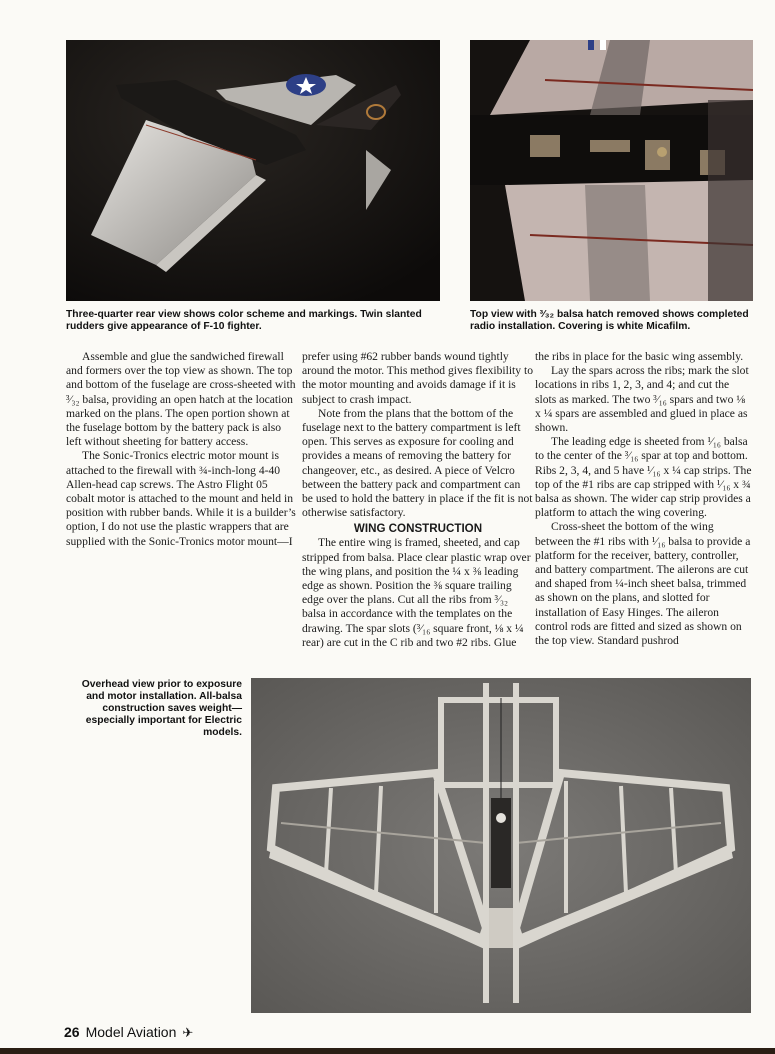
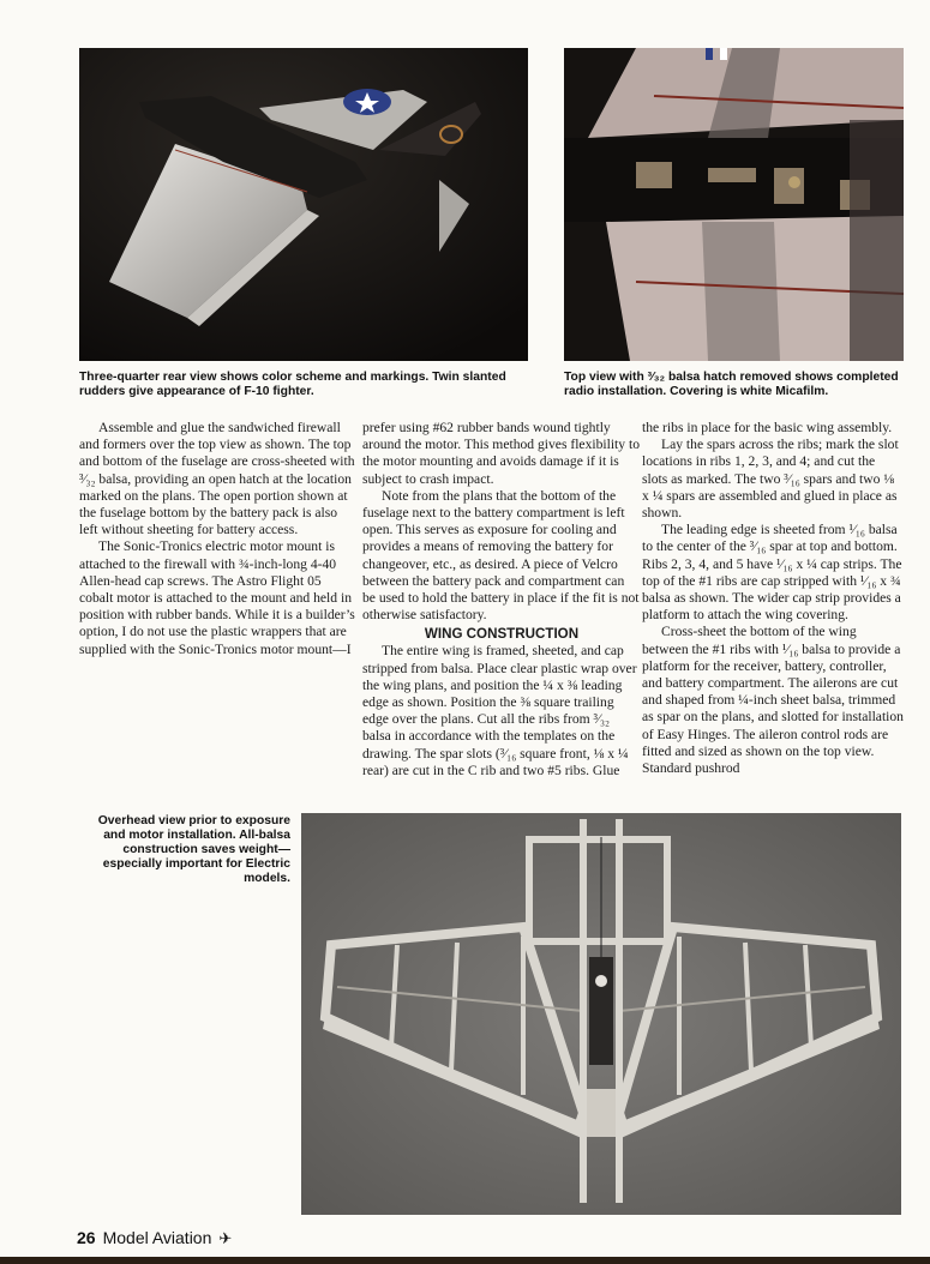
  Three-quarter rear view shows color scheme and markings. Twin slanted rudders give appearance of F-10 fighter.
  Top view with ³⁄₃₂ balsa hatch removed shows completed radio installation. Covering is white Micafilm.
  Assemble and glue the sandwiched firewall and formers over the top view as shown. The top and bottom of the fuselage are cross-sheeted with ³⁄₃₂ balsa, providing an open hatch at the location marked on the plans. The open portion shown at the fuselage bottom by the battery pack is also left without sheeting for battery access.
  The Sonic-Tronics electric motor mount is attached to the firewall with ¾-inch-long 4-40 Allen-head cap screws. The Astro Flight 05 cobalt motor is attached to the mount and held in position with rubber bands. While it is a builder’s option, I do not use the plastic wrappers that are supplied with the Sonic-Tronics motor mount—I
  prefer using #62 rubber bands wound tightly around the motor. This method gives flexibility to the motor mounting and avoids damage if it is subject to crash impact.
  Note from the plans that the bottom of the fuselage next to the battery compartment is left open. This serves as exposure for cooling and provides a means of removing the battery for changeover, etc., as desired. A piece of Velcro between the battery pack and compartment can be used to hold the battery in place if the fit is not otherwise satisfactory.
  WING CONSTRUCTION
- The entire wing is framed, sheeted, and cap stripped from balsa. Place clear plastic wrap over the wing plans, and position the ¼ x ⅜ leading edge as shown. Position the ⅜ square trailing edge over the plans. Cut all the ribs from ³⁄₃₂ balsa in accordance with the templates on the drawing. The spar slots (³⁄₁₆ square front, ⅛ x ¼ rear) are cut in the C rib and two #2 ribs. Glue
+ The entire wing is framed, sheeted, and cap stripped from balsa. Place clear plastic wrap over the wing plans, and position the ¼ x ⅜ leading edge as shown. Position the ⅜ square trailing edge over the plans. Cut all the ribs from ³⁄₃₂ balsa in accordance with the templates on the drawing. The spar slots (³⁄₁₆ square front, ⅛ x ¼ rear) are cut in the C rib and two #5 ribs. Glue
  the ribs in place for the basic wing assembly.
  Lay the spars across the ribs; mark the slot locations in ribs 1, 2, 3, and 4; and cut the slots as marked. The two ³⁄₁₆ spars and two ⅛ x ¼ spars are assembled and glued in place as shown.
  The leading edge is sheeted from ¹⁄₁₆ balsa to the center of the ³⁄₁₆ spar at top and bottom. Ribs 2, 3, 4, and 5 have ¹⁄₁₆ x ¼ cap strips. The top of the #1 ribs are cap stripped with ¹⁄₁₆ x ¾ balsa as shown. The wider cap strip provides a platform to attach the wing covering.
- Cross-sheet the bottom of the wing between the #1 ribs with ¹⁄₁₆ balsa to provide a platform for the receiver, battery, controller, and battery compartment. The ailerons are cut and shaped from ¼-inch sheet balsa, trimmed as shown on the plans, and slotted for installation of Easy Hinges. The aileron control rods are fitted and sized as shown on the top view. Standard pushrod
+ Cross-sheet the bottom of the wing between the #1 ribs with ¹⁄₁₆ balsa to provide a platform for the receiver, battery, controller, and battery compartment. The ailerons are cut and shaped from ¼-inch sheet balsa, trimmed as spar on the plans, and slotted for installation of Easy Hinges. The aileron control rods are fitted and sized as shown on the top view. Standard pushrod
  Overhead view prior to exposure and motor installation. All-balsa construction saves weight—especially important for Electric models.
  26 Model Aviation ✈
